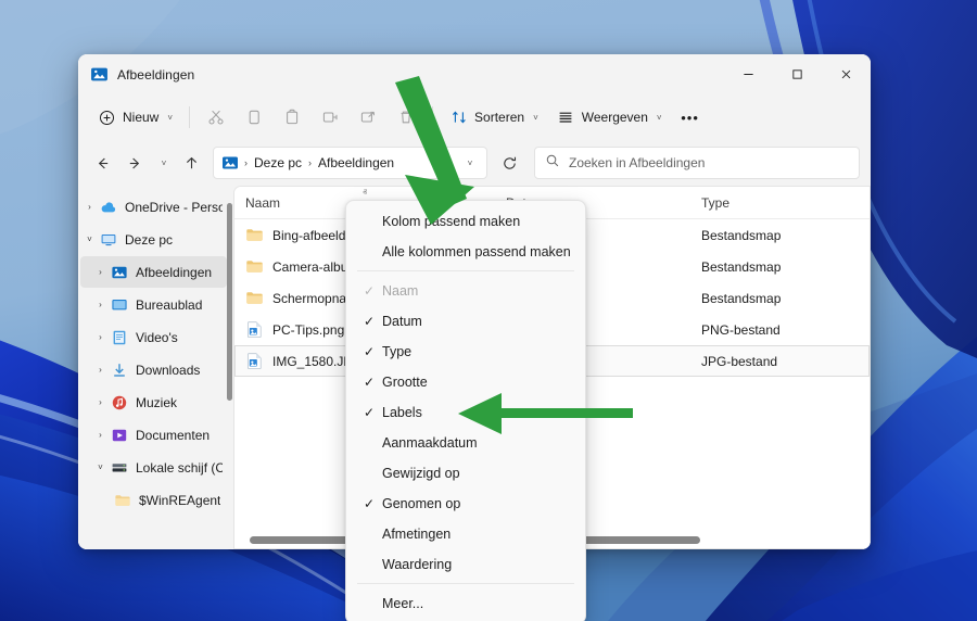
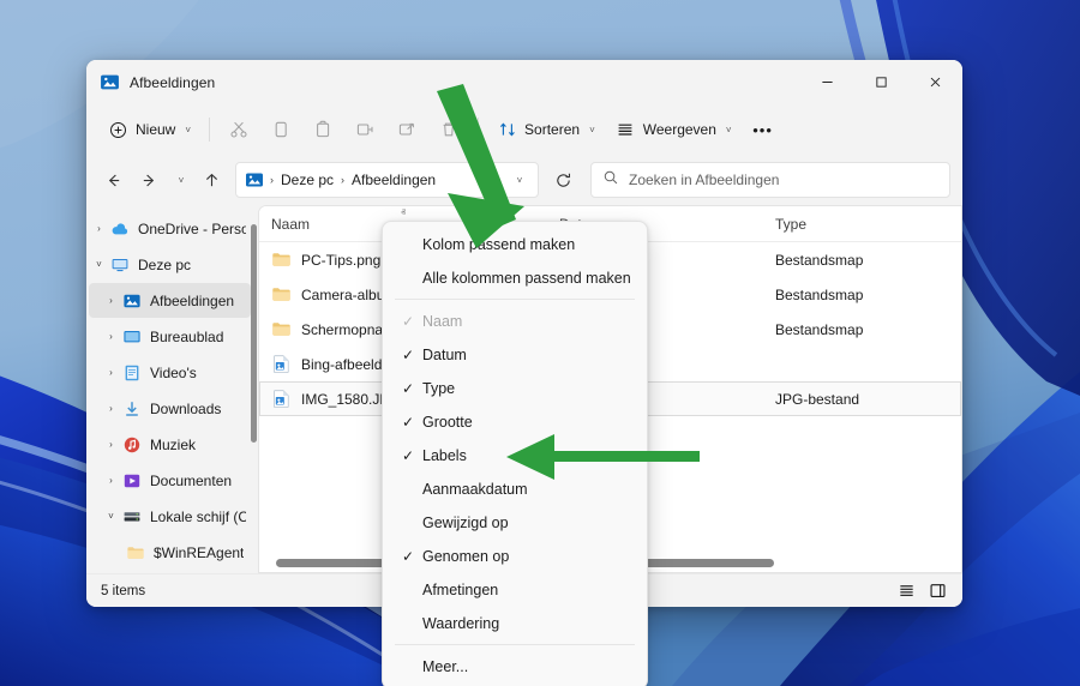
  Afbeeldingen
  Nieuw
  ˅
  Sorteren
  ˅
  Weergeven
  ˅
  •••
  ˅
  ›
  Deze pc
  ›
  Afbeeldingen
  ˅
  Zoeken in Afbeeldingen
  ›
  OneDrive - Perso
  ˅
  Deze pc
  ›
  Afbeeldingen
  ›
  Bureaublad
  ›
  Video's
  ›
  Downloads
  ›
  Muziek
  ›
  Documenten
  ˅
  Lokale schijf (C
  $WinREAgent
  ⱏ
  Naam
  Type
- Bing-afbeeld
+ PC-Tips.png
  Bestandsmap
  Camera-alb
  Bestandsmap
  Schermopna
  Bestandsmap
- PC-Tips.png
+ Bing-afbeeld
- PNG-bestand
  IMG_1580.J
  JPG-bestand
+ 5 items
  Kolom passend maken
  Alle kolommen passend maken
  ✓
  Naam
  ✓
  Datum
  ✓
  Type
  ✓
  Grootte
  ✓
  Labels
  Aanmaakdatum
  Gewijzigd op
  ✓
  Genomen op
  Afmetingen
  Waardering
  Meer...
